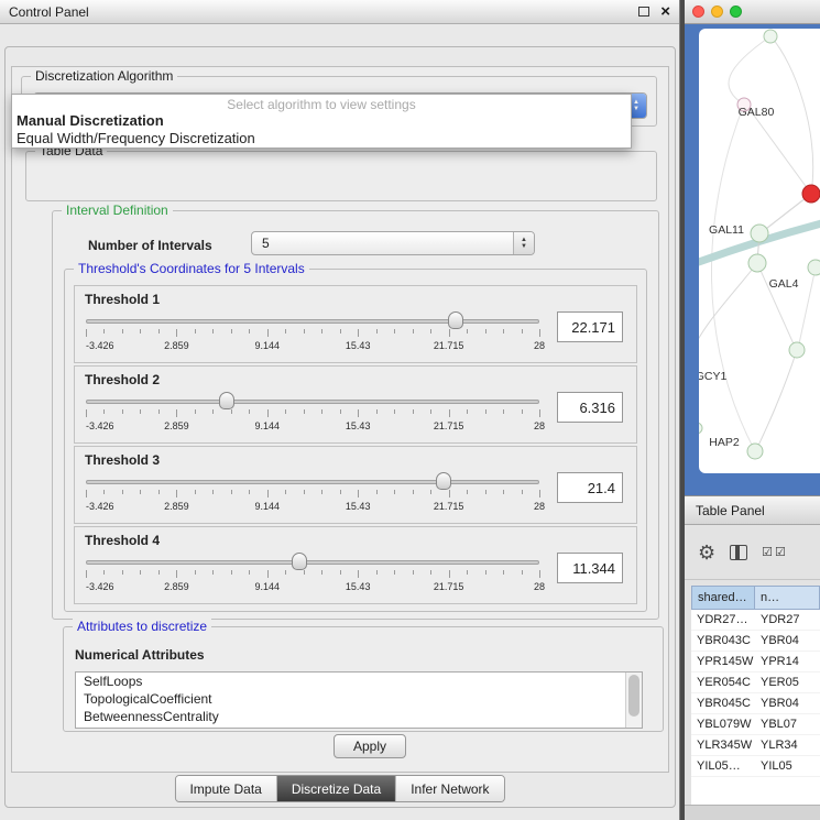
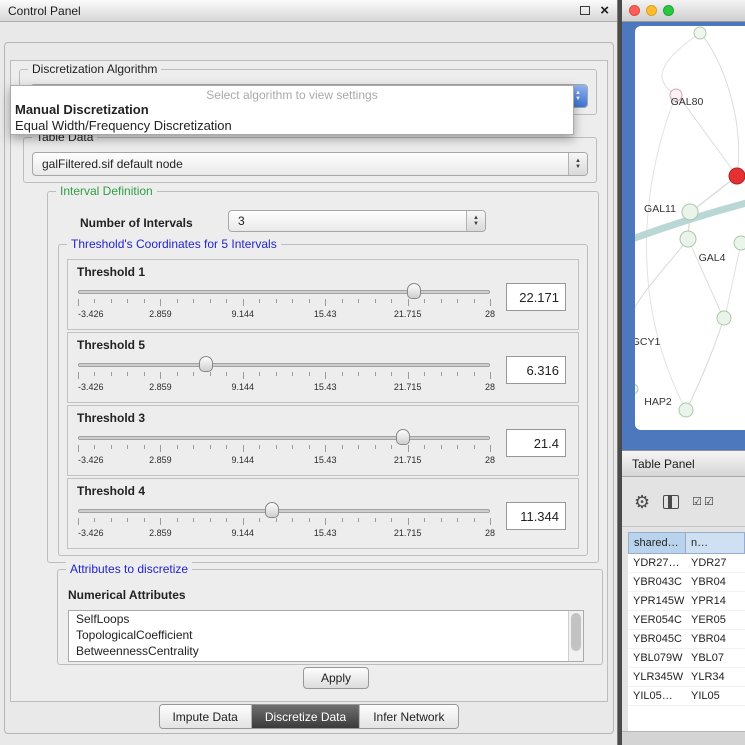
  Control Panel
  ×
  Discretization Algorithm
  Table Data
+ galFiltered.sif default node
  Interval Definition
  Number of Intervals
- 5
+ 3
  Threshold's Coordinates for 5 Intervals
  Threshold 1
  -3.426
  2.859
  9.144
  15.43
  21.715
  28
  22.171
- Threshold 2
+ Threshold 5
  -3.426
  2.859
  9.144
  15.43
  21.715
  28
  6.316
  Threshold 3
  -3.426
  2.859
  9.144
  15.43
  21.715
  28
  21.4
  Threshold 4
  -3.426
  2.859
  9.144
  15.43
  21.715
  28
  11.344
  Attributes to discretize
  Numerical Attributes
  SelfLoops
  TopologicalCoefficient
  BetweennessCentrality
  Apply
  Select algorithm to view settings
  Manual Discretization
  Equal Width/Frequency Discretization
  Impute Data
  Discretize Data
  Infer Network
  GAL80
  GAL11
  GAL4
  GCY1
  HAP2
  Table Panel
  ⚙
  ☑☑
  shared…
  n…
  YDR27…
  YDR27
  YBR043C
  YBR04
  YPR145W
  YPR14
  YER054C
  YER05
  YBR045C
  YBR04
  YBL079W
  YBL07
  YLR345W
  YLR34
  YIL05…
  YIL05
